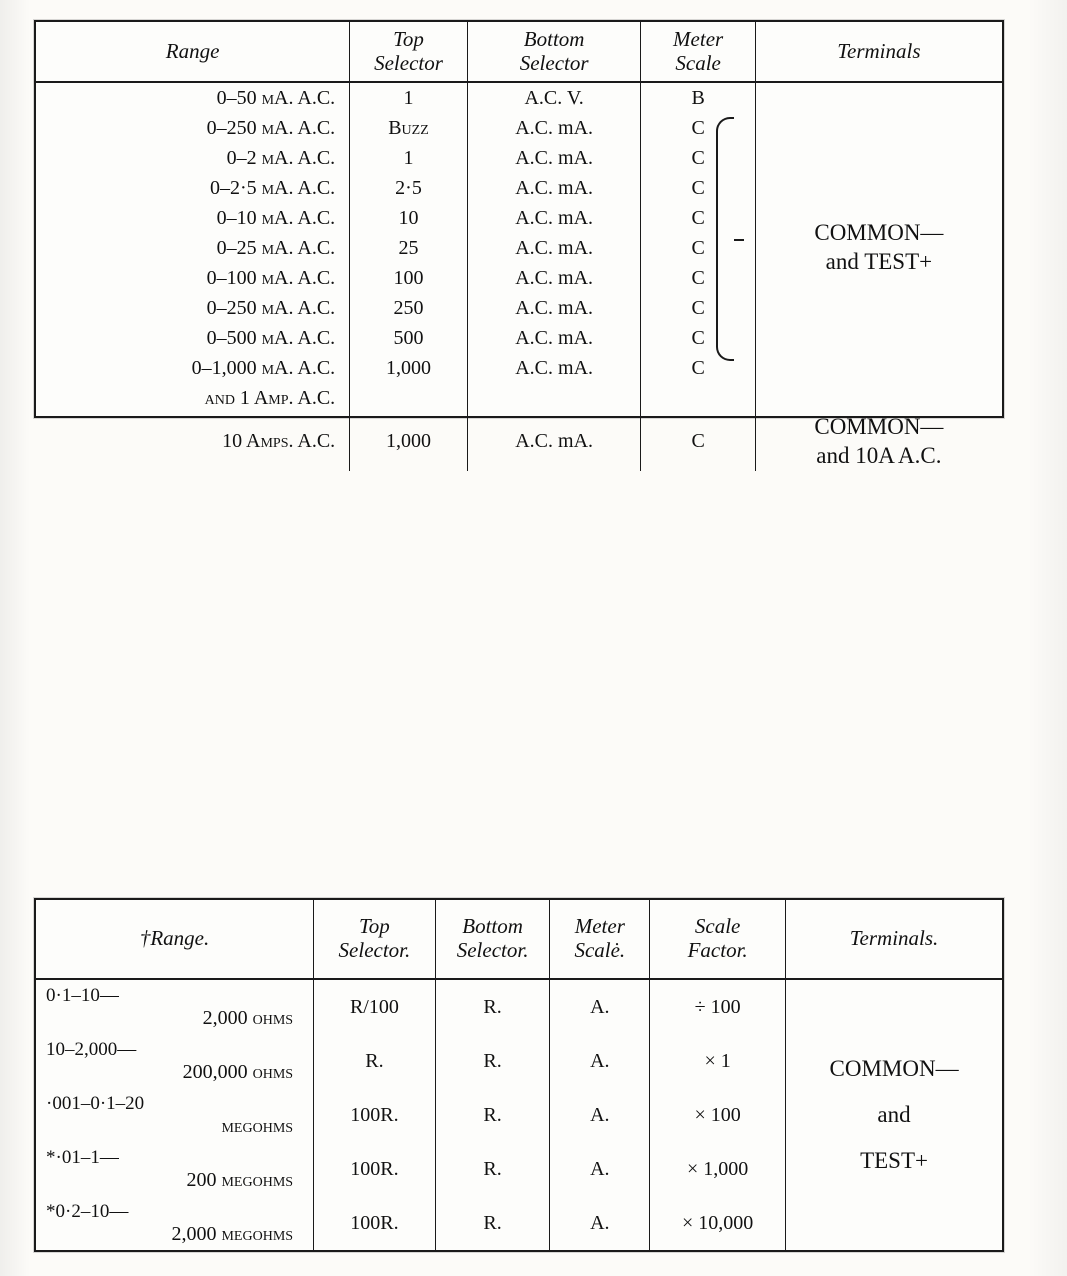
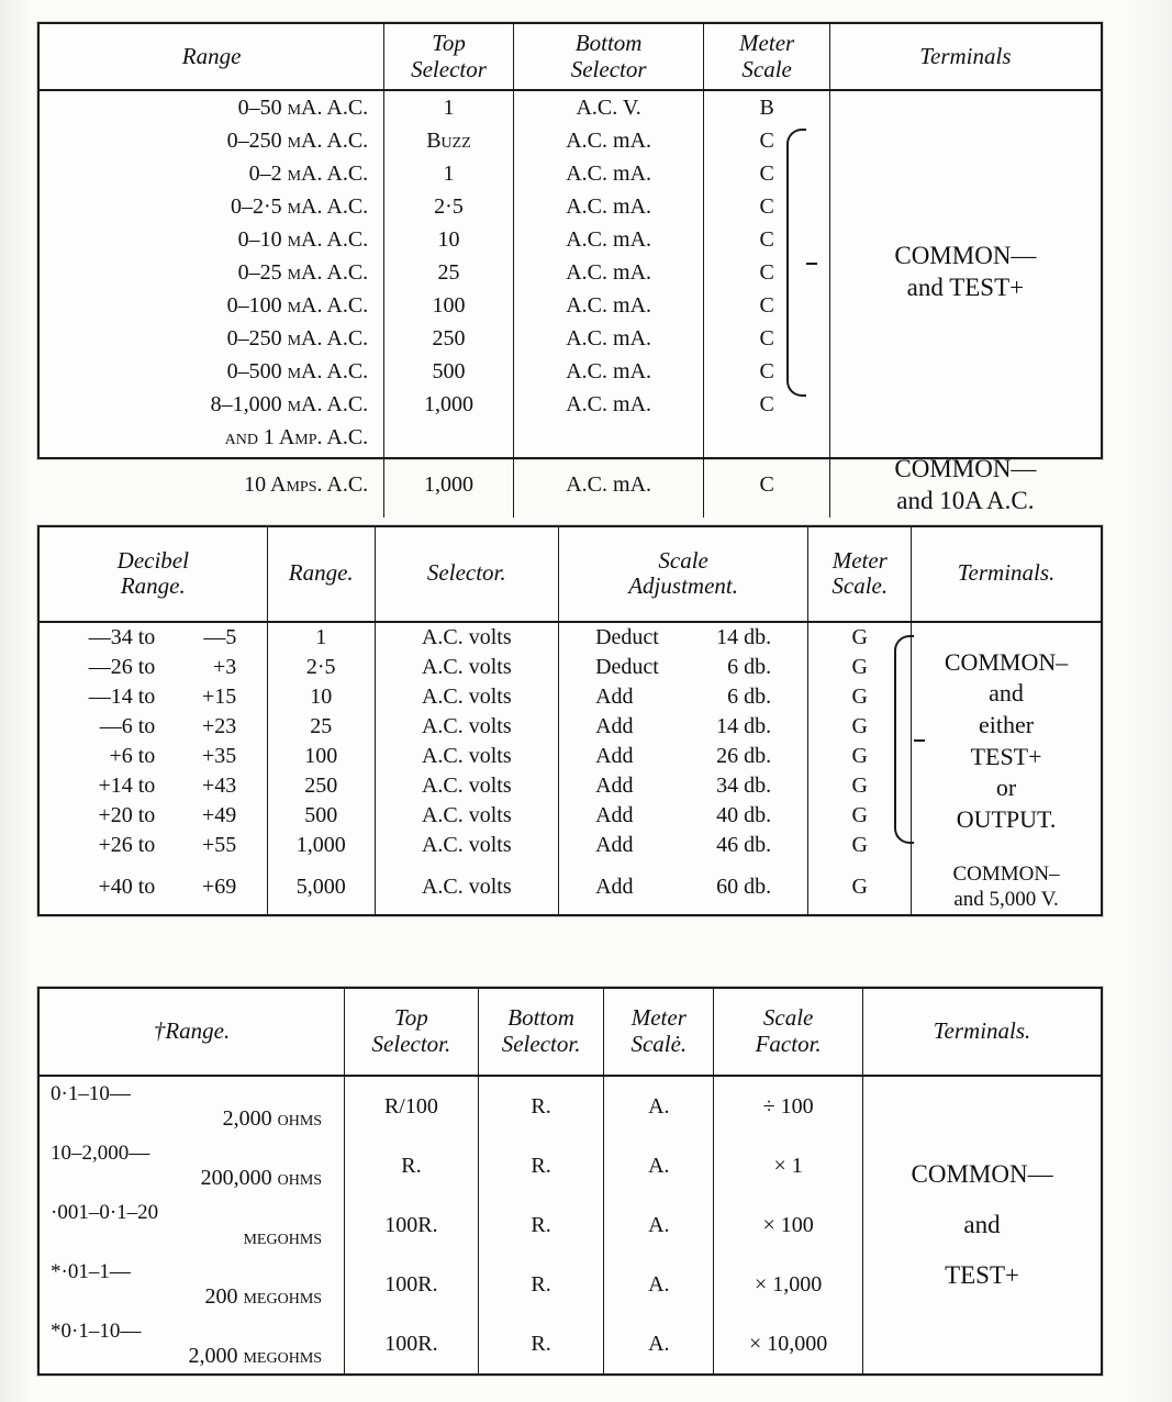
  Range	Top Selector	Bottom Selector	Meter Scale	Terminals
  0–50 µA. A.C.	1	A.C. V.	B	COMMON— and TEST+
  0–250 µA. A.C.	Buzz	A.C. mA.	C
  0–2 mA. A.C.	1	A.C. mA.	C
  0–2·5 mA. A.C.	2·5	A.C. mA.	C
  0–10 mA. A.C.	10	A.C. mA.	C
  0–25 mA. A.C.	25	A.C. mA.	C
  0–100 mA. A.C.	100	A.C. mA.	C
  0–250 mA. A.C.	250	A.C. mA.	C
  0–500 mA. A.C.	500	A.C. mA.	C
- 0–1,000 mA. A.C.	1,000	A.C. mA.	C
+ 8–1,000 mA. A.C.	1,000	A.C. mA.	C
  and 1 Amp. A.C.
  10 Amps. A.C.	1,000	A.C. mA.	C	COMMON— and 10A A.C.
+ Decibel Range.	Range.	Selector.	Scale Adjustment.	Meter Scale.	Terminals.
+ —34 to —5	1	A.C. volts	Deduct 14 db.	G	COMMON– and either TEST+ or OUTPUT.
+ —26 to +3	2·5	A.C. volts	Deduct 6 db.	G
+ —14 to +15	10	A.C. volts	Add 6 db.	G
+ —6 to +23	25	A.C. volts	Add 14 db.	G
+ +6 to +35	100	A.C. volts	Add 26 db.	G
+ +14 to +43	250	A.C. volts	Add 34 db.	G
+ +20 to +49	500	A.C. volts	Add 40 db.	G
+ +26 to +55	1,000	A.C. volts	Add 46 db.	G
+ +40 to +69	5,000	A.C. volts	Add 60 db.	G	COMMON– and 5,000 V.
  †Range.	Top Selector.	Bottom Selector.	Meter Scalė.	Scale Factor.	Terminals.
  0·1–10— 2,000 ohms	R/100	R.	A.	÷ 100	COMMON— and TEST+
  10–2,000— 200,000 ohms	R.	R.	A.	× 1
  ·001–0·1–20 megohms	100R.	R.	A.	× 100
  *·01–1— 200 megohms	100R.	R.	A.	× 1,000
- *0·2–10— 2,000 megohms	100R.	R.	A.	× 10,000
+ *0·1–10— 2,000 megohms	100R.	R.	A.	× 10,000
